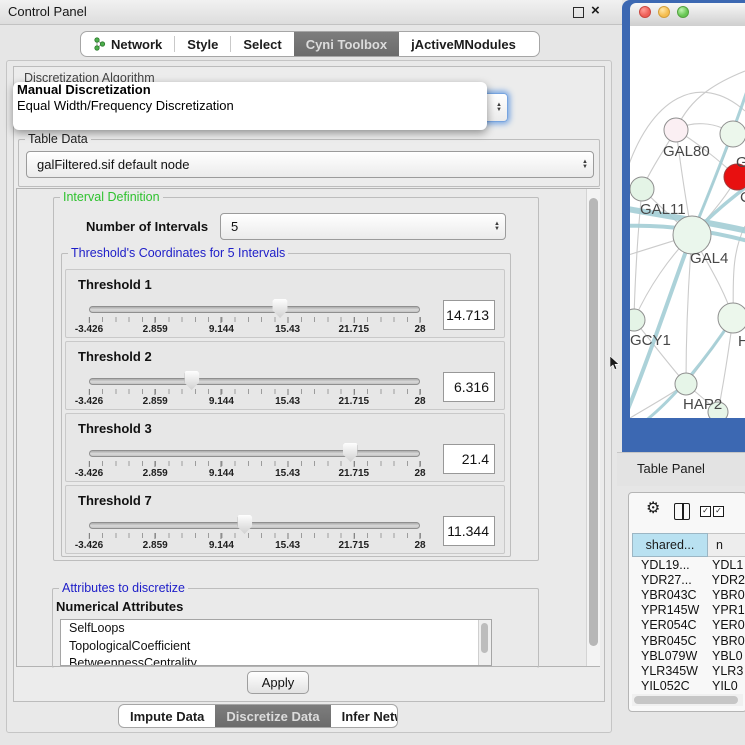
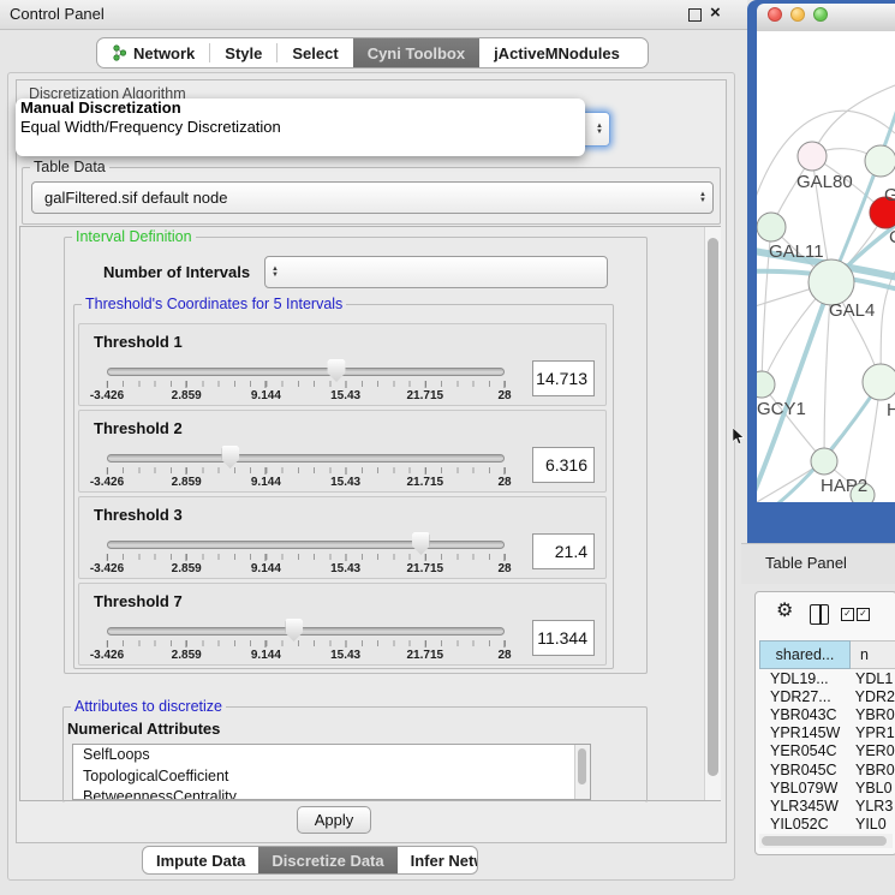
  Control Panel
  ×
  Network
  Style
  Select
  Cyni Toolbox
  jActiveMNodules
  Discretization Algorithm
  Manual Discretization
  Equal Width/Frequency Discretization
  Table Data
  galFiltered.sif default node
  Interval Definition
  Number of Intervals
- 5
  Threshold's Coordinates for 5 Intervals
  Threshold 1
  -3.426
  2.859
  9.144
  15.43
  21.715
  28
  14.713
  Threshold 2
  -3.426
  2.859
  9.144
  15.43
  21.715
  28
  6.316
  Threshold 3
  -3.426
  2.859
  9.144
  15.43
  21.715
  28
  21.4
  Threshold 7
  -3.426
  2.859
  9.144
  15.43
  21.715
  28
  11.344
  Attributes to discretize
  Numerical Attributes
  SelfLoops
  TopologicalCoefficient
  BetweennessCentrality
  Apply
  Impute Data
  Discretize Data
  GAL80
  G
  GAL11
  GAL4
  GCY1
  H
  HAP2
  Table Panel
  ⚙
  ✓
  ✓
  shared...
  n
  YDL19...
  YDL1
  YDR27...
  YDR2
  YBR043C
  YBR0
  YPR145W
  YPR1
  YER054C
  YER0
  YBR045C
  YBR0
  YBL079W
  YBL0
  YLR345W
  YLR3
  YIL052C
  YIL0
